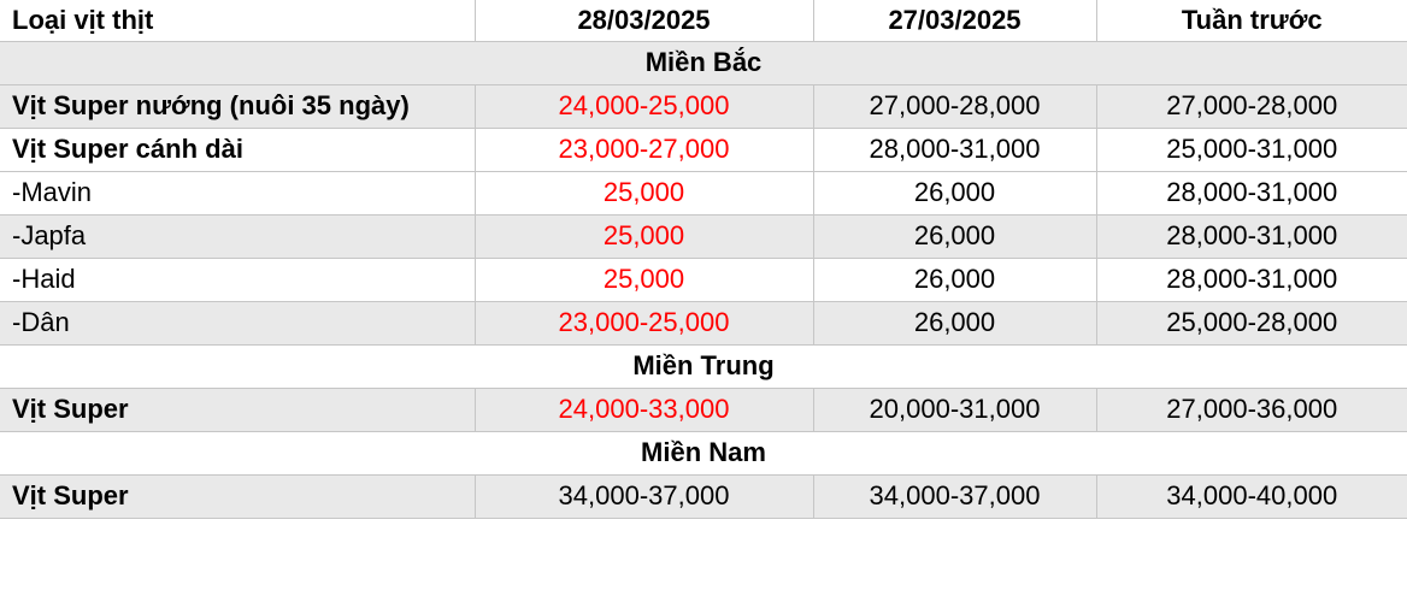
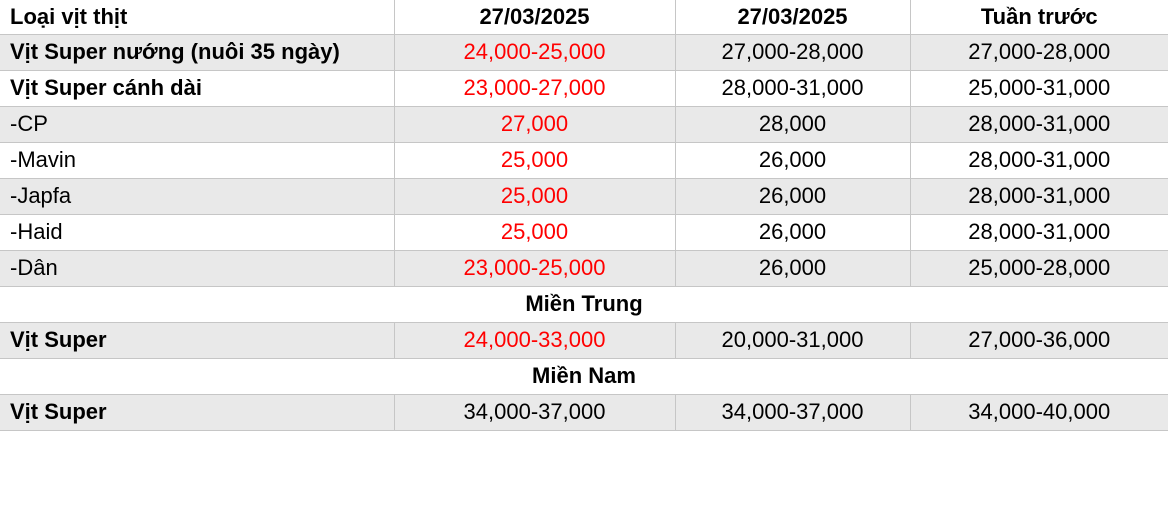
- Loại vịt thịt	28/03/2025	27/03/2025	Tuần trước
+ Loại vịt thịt	27/03/2025	27/03/2025	Tuần trước
- Miền Bắc
  Vịt Super nướng (nuôi 35 ngày)	24,000-25,000	27,000-28,000	27,000-28,000
  Vịt Super cánh dài	23,000-27,000	28,000-31,000	25,000-31,000
+ -CP	27,000	28,000	28,000-31,000
  -Mavin	25,000	26,000	28,000-31,000
  -Japfa	25,000	26,000	28,000-31,000
  -Haid	25,000	26,000	28,000-31,000
  -Dân	23,000-25,000	26,000	25,000-28,000
  Miền Trung
  Vịt Super	24,000-33,000	20,000-31,000	27,000-36,000
  Miền Nam
  Vịt Super	34,000-37,000	34,000-37,000	34,000-40,000
